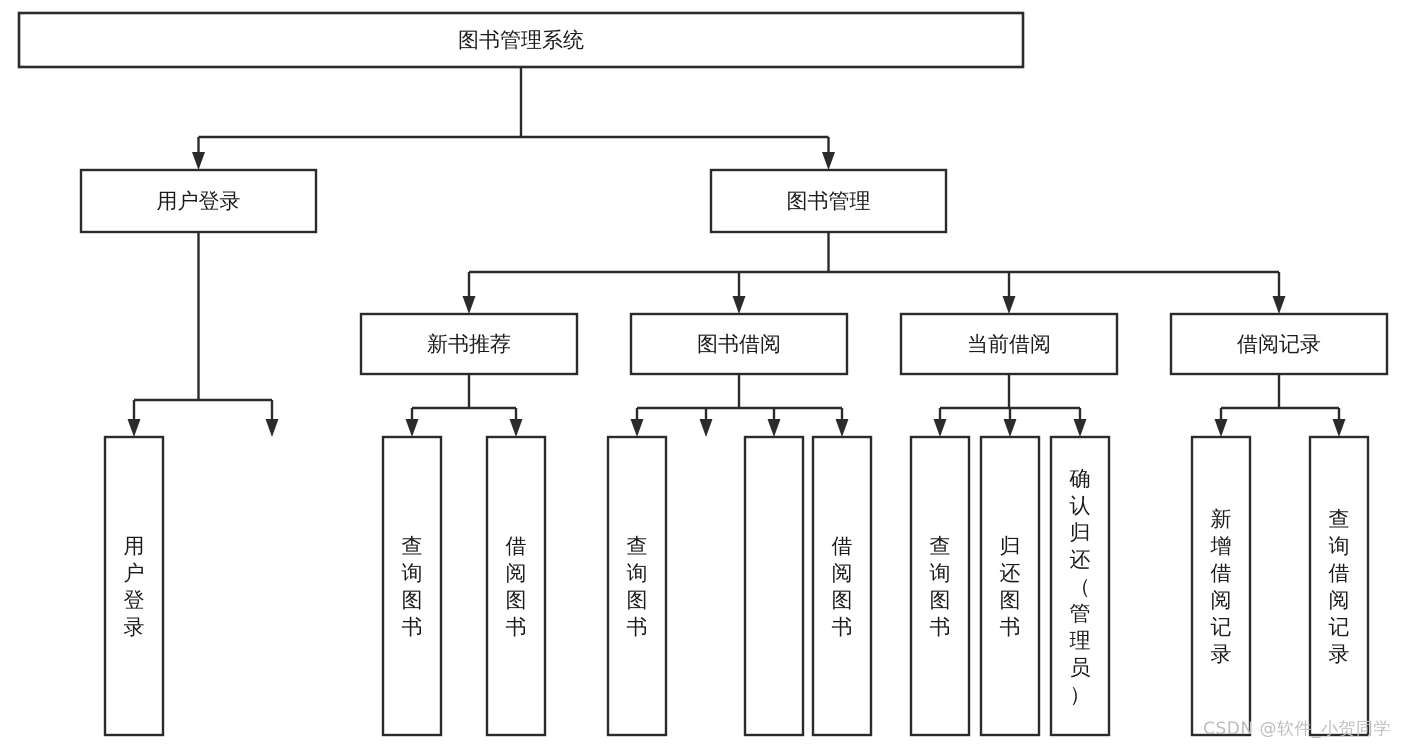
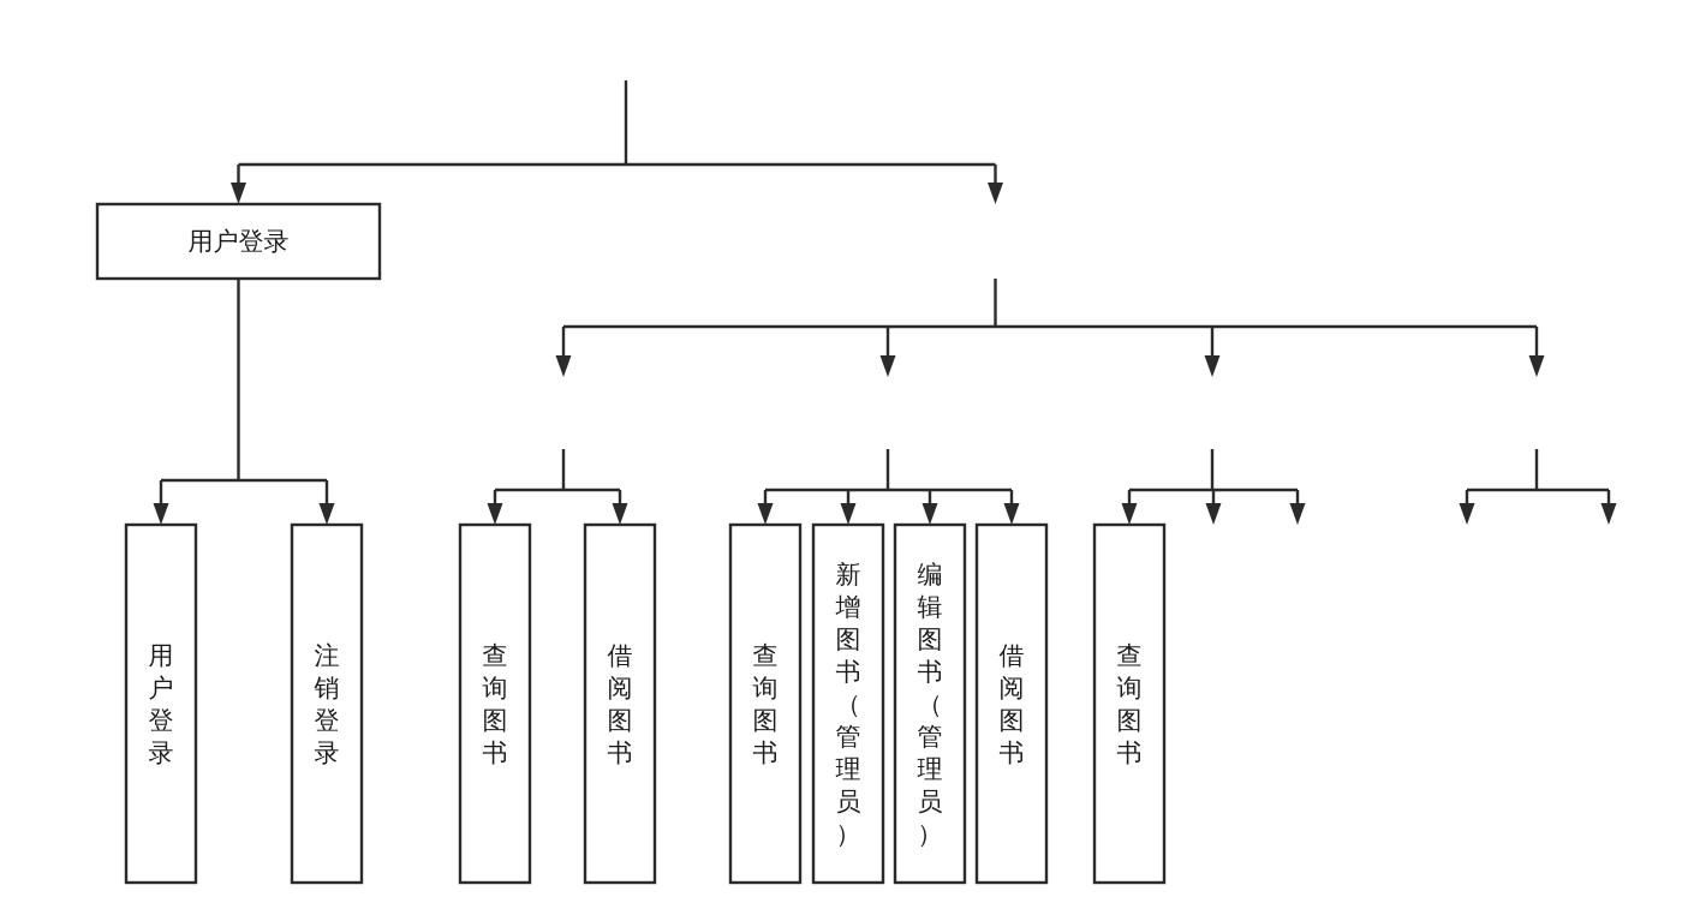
- 图书管理系统
  用户登录
- 图书管理
- 新书推荐
- 图书借阅
- 当前借阅
- 借阅记录
  用户登录
+ 注销登录
  查询图书
  借阅图书
  查询图书
+ 新增图书（管理员）
+ 编辑图书（管理员）
  借阅图书
  查询图书
- 归还图书
- 确认归还（管理员）
- 新增借阅记录
- 查询借阅记录
- CSDN @软件_小贺同学
